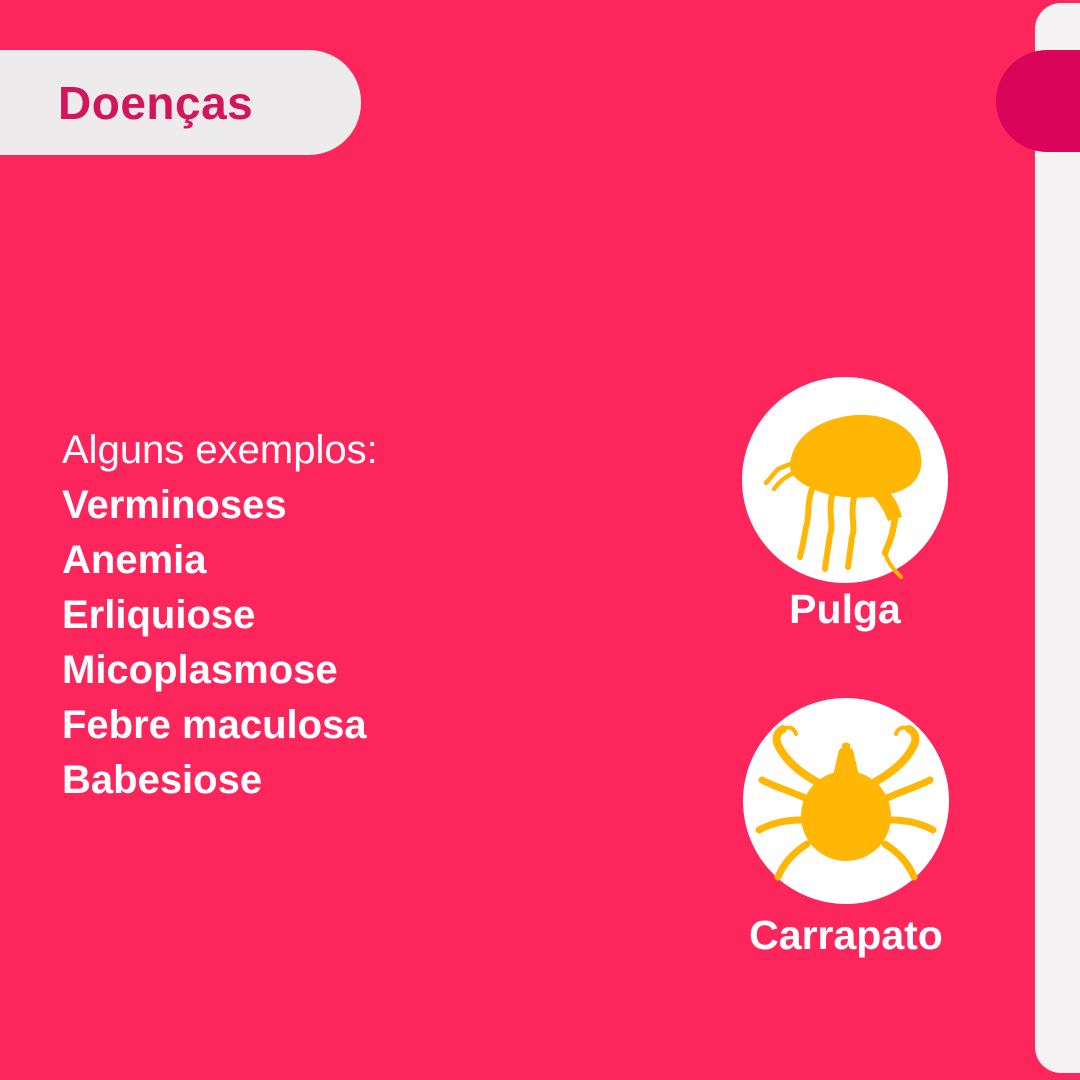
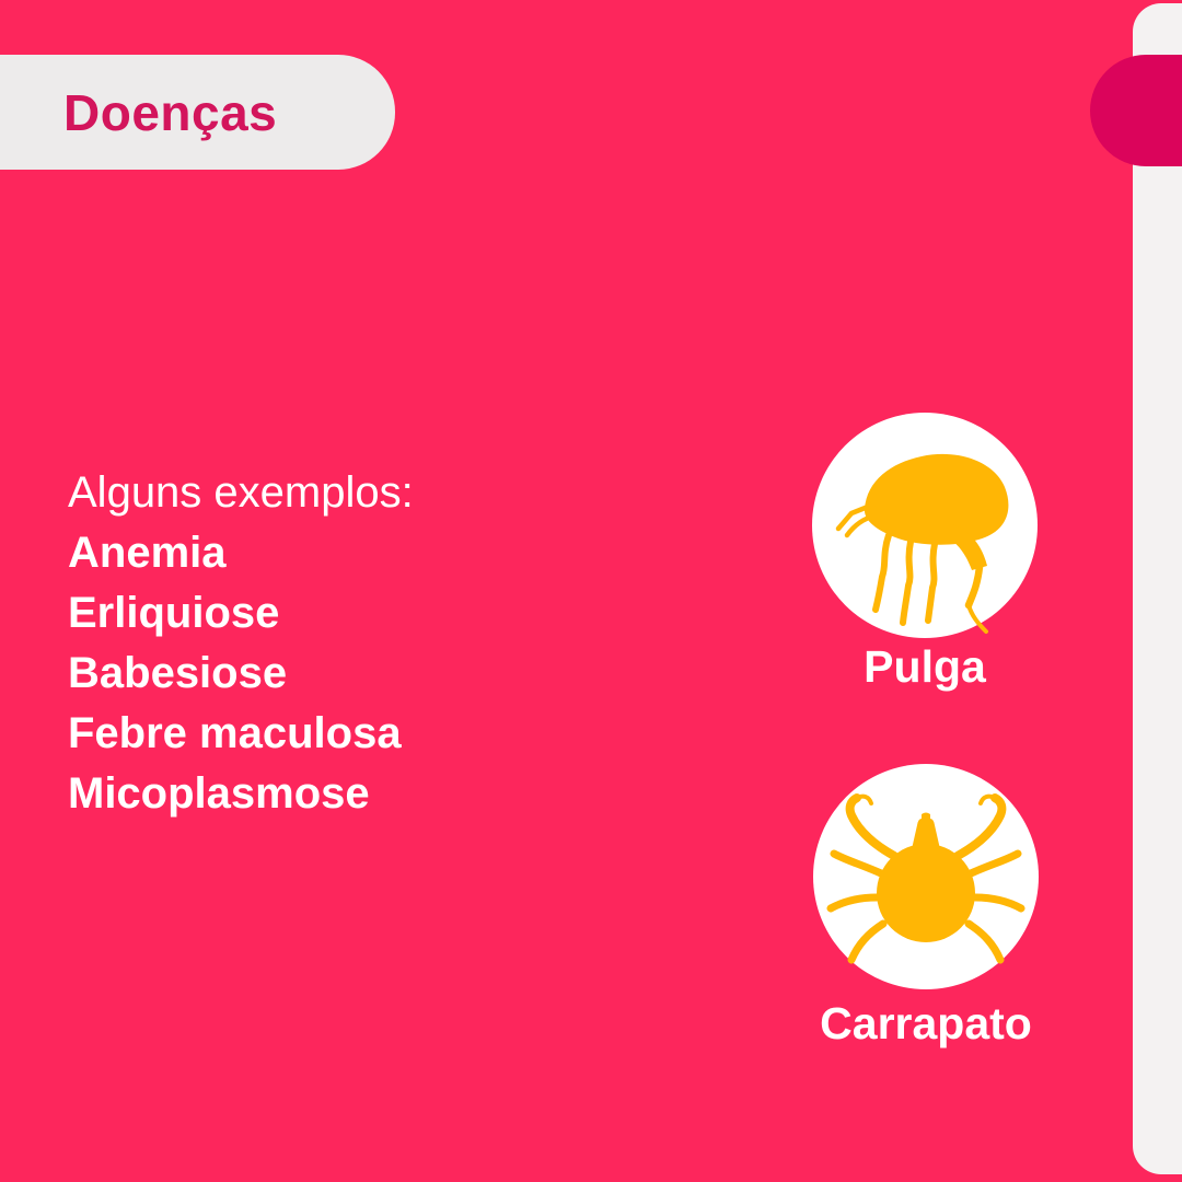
  Doenças
  Alguns exemplos:
- Verminoses
  Anemia
  Erliquiose
- Micoplasmose
+ Babesiose
  Febre maculosa
- Babesiose
+ Micoplasmose
  Pulga
  Carrapato
